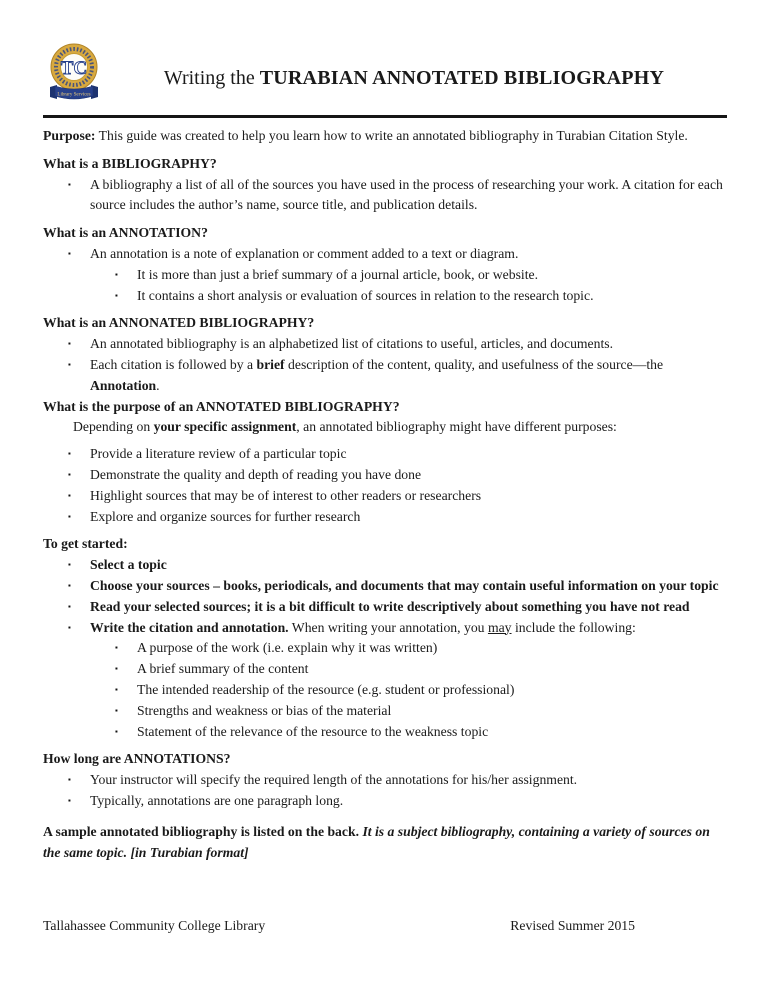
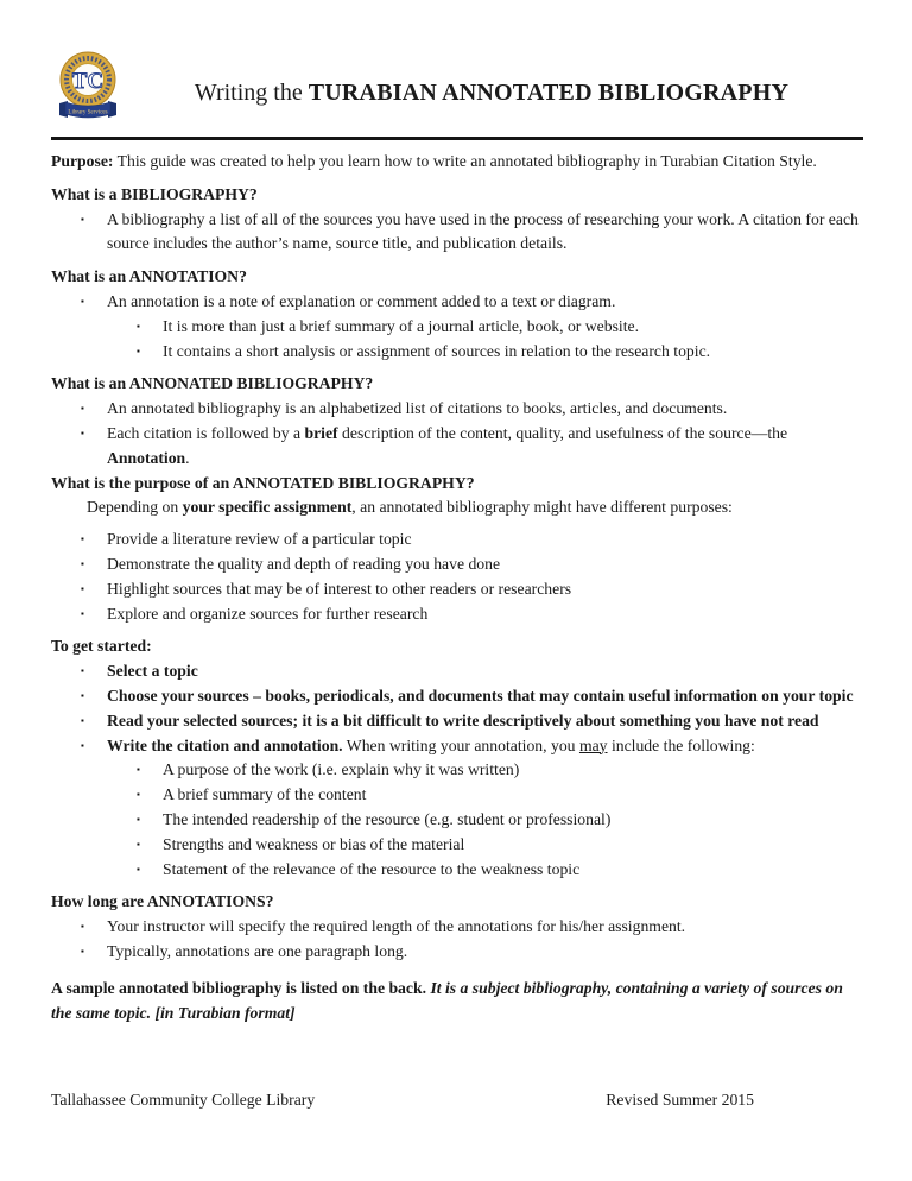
  TC
  Writing the TURABIAN ANNOTATED BIBLIOGRAPHY
  Purpose: This guide was created to help you learn how to write an annotated bibliography in Turabian Citation Style.
  What is a BIBLIOGRAPHY?
  ▪
  A bibliography a list of all of the sources you have used in the process of researching your work. A citation for each source includes the author’s name, source title, and publication details.
  What is an ANNOTATION?
  ▪
  An annotation is a note of explanation or comment added to a text or diagram.
  ▪
  It is more than just a brief summary of a journal article, book, or website.
  ▪
- It contains a short analysis or evaluation of sources in relation to the research topic.
+ It contains a short analysis or assignment of sources in relation to the research topic.
  What is an ANNONATED BIBLIOGRAPHY?
  ▪
- An annotated bibliography is an alphabetized list of citations to useful, articles, and documents.
+ An annotated bibliography is an alphabetized list of citations to books, articles, and documents.
  ▪
  Each citation is followed by a brief description of the content, quality, and usefulness of the source—the Annotation.
  What is the purpose of an ANNOTATED BIBLIOGRAPHY?
  Depending on your specific assignment, an annotated bibliography might have different purposes:
  ▪
  Provide a literature review of a particular topic
  ▪
  Demonstrate the quality and depth of reading you have done
  ▪
  Highlight sources that may be of interest to other readers or researchers
  ▪
  Explore and organize sources for further research
  To get started:
  ▪
  Select a topic
  ▪
  Choose your sources – books, periodicals, and documents that may contain useful information on your topic
  ▪
  Read your selected sources; it is a bit difficult to write descriptively about something you have not read
  ▪
  Write the citation and annotation. When writing your annotation, you may include the following:
  ▪
  A purpose of the work (i.e. explain why it was written)
  ▪
  A brief summary of the content
  ▪
  The intended readership of the resource (e.g. student or professional)
  ▪
  Strengths and weakness or bias of the material
  ▪
  Statement of the relevance of the resource to the weakness topic
  How long are ANNOTATIONS?
  ▪
  Your instructor will specify the required length of the annotations for his/her assignment.
  ▪
  Typically, annotations are one paragraph long.
  A sample annotated bibliography is listed on the back. It is a subject bibliography, containing a variety of sources on the same topic. [in Turabian format]
  Tallahassee Community College Library
  Revised Summer 2015
